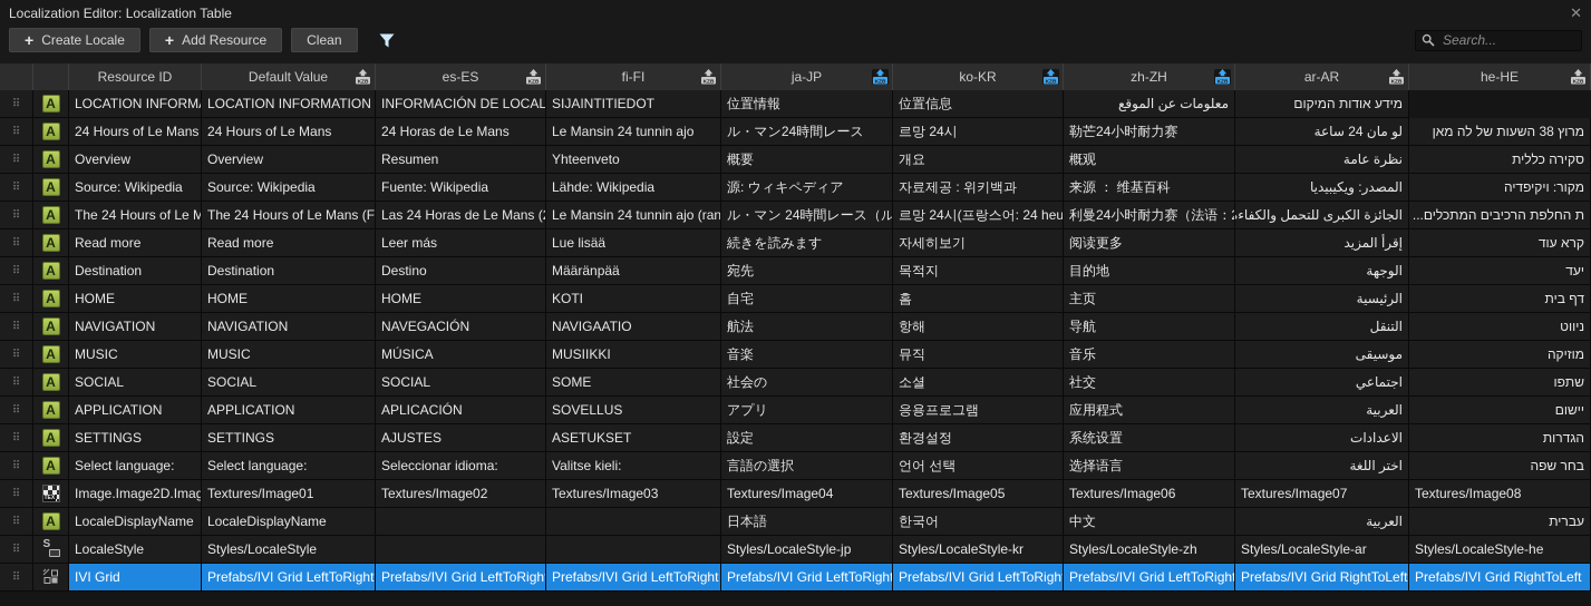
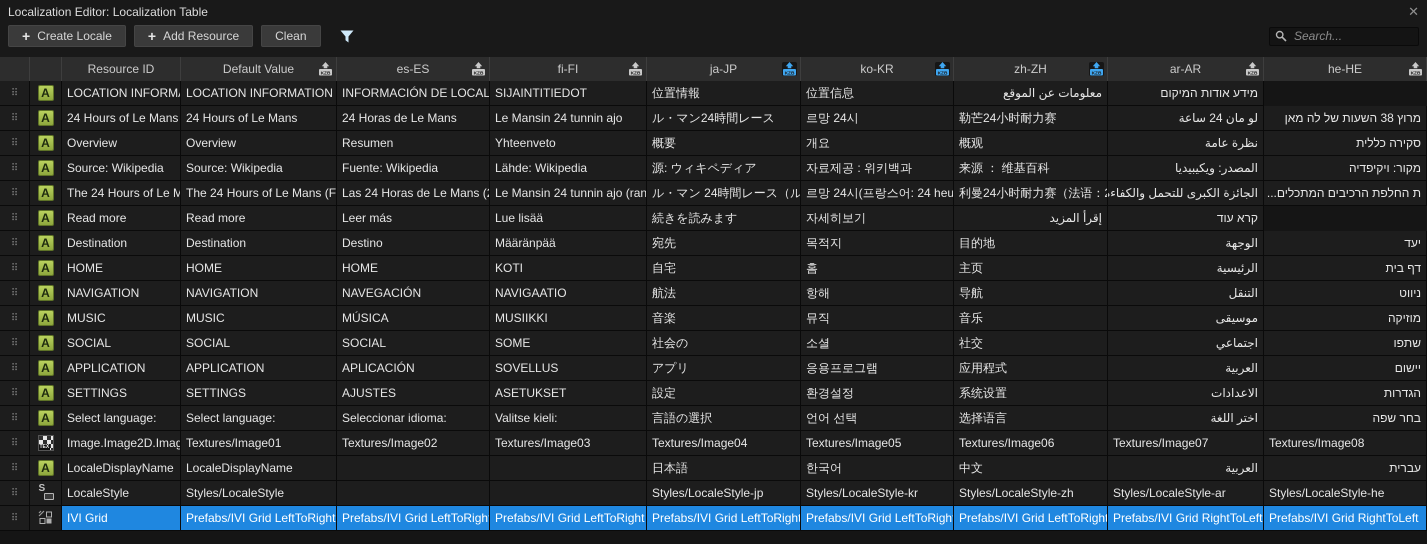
  Localization Editor: Localization Table
  ✕
  +
  Create Locale
  +
  Add Resource
  Clean
  Search...
  Resource ID
  Default Value
  es-ES
  fi-FI
  ja-JP
  ko-KR
  zh-ZH
  ar-AR
  he-HE
  ⠿
  A
  LOCATION INFORM
  LOCATION INFORMATION
  INFORMACIÓN DE LOCAL
  SIJAINTITIEDOT
  位置情報
  位置信息
  معلومات عن الموقع
  מידע אודות המיקום
  ⠿
  A
  24 Hours of Le Mans
  24 Hours of Le Mans
  24 Horas de Le Mans
  Le Mansin 24 tunnin ajo
  ル・マン24時間レース
  르망 24시
  勒芒24小时耐力赛
  لو مان 24 ساعة
  מרוץ 38 השעות של לה מאן
  ⠿
  A
  Overview
  Overview
  Resumen
  Yhteenveto
  概要
  개요
  概观
  نظرة عامة
  סקירה כללית
  ⠿
  A
  Source: Wikipedia
  Source: Wikipedia
  Fuente: Wikipedia
  Lähde: Wikipedia
  源: ウィキペディア
  자료제공 : 위키백과
  来源 ： 维基百科
  المصدر: ويكيبيديا
  מקור: ויקיפדיה
  ⠿
  A
  The 24 Hours of Le M
  الجائزة الكبرى للتحمل والكفاءة
  ת החלפת הרכיבים המתכלים...
  ⠿
  A
  Read more
  Read more
  Leer más
  Lue lisää
  続きを読みます
  자세히보기
- 阅读更多
  إقرأ المزيد
  קרא עוד
  ⠿
  A
  Destination
  Destination
  Destino
  Määränpää
  宛先
  목적지
  目的地
  الوجهة
  יעד
  ⠿
  A
  HOME
  HOME
  HOME
  KOTI
  自宅
  홈
  主页
  الرئيسية
  דף בית
  ⠿
  A
  NAVIGATION
  NAVIGATION
  NAVEGACIÓN
  NAVIGAATIO
  航法
  항해
  导航
  التنقل
  ניווט
  ⠿
  A
  MUSIC
  MUSIC
  MÚSICA
  MUSIIKKI
  音楽
  뮤직
  音乐
  موسيقى
  מוזיקה
  ⠿
  A
  SOCIAL
  SOCIAL
  SOCIAL
  SOME
  社会の
  소셜
  社交
  اجتماعي
  שתפו
  ⠿
  A
  APPLICATION
  APPLICATION
  APLICACIÓN
  SOVELLUS
  アプリ
  응용프로그램
  应用程式
  العربية
  יישום
  ⠿
  A
  SETTINGS
  SETTINGS
  AJUSTES
  ASETUKSET
  設定
  환경설정
  系统设置
  الاعدادات
  הגדרות
  ⠿
  A
  Select language:
  Select language:
  Seleccionar idioma:
  Valitse kieli:
  言語の選択
  언어 선택
  选择语言
  اختر اللغة
  בחר שפה
  ⠿
  Image.Image2D.Imag
  Textures/Image01
  Textures/Image02
  Textures/Image03
  Textures/Image04
  Textures/Image05
  Textures/Image06
  Textures/Image07
  Textures/Image08
  ⠿
  A
  LocaleDisplayName
  LocaleDisplayName
  日本語
  한국어
  中文
  العربية
  עברית
  ⠿
  S
  LocaleStyle
  Styles/LocaleStyle
  Styles/LocaleStyle-jp
  Styles/LocaleStyle-kr
  Styles/LocaleStyle-zh
  Styles/LocaleStyle-ar
  Styles/LocaleStyle-he
  ⠿
  IVI Grid
  Prefabs/IVI Grid LeftToRight
  Prefabs/IVI Grid LeftToRigh
  Prefabs/IVI Grid LeftToRight
  Prefabs/IVI Grid LeftToRight
  Prefabs/IVI Grid LeftToRigh
  Prefabs/IVI Grid LeftToRight
  Prefabs/IVI Grid RightToLeft
  Prefabs/IVI Grid RightToLeft
